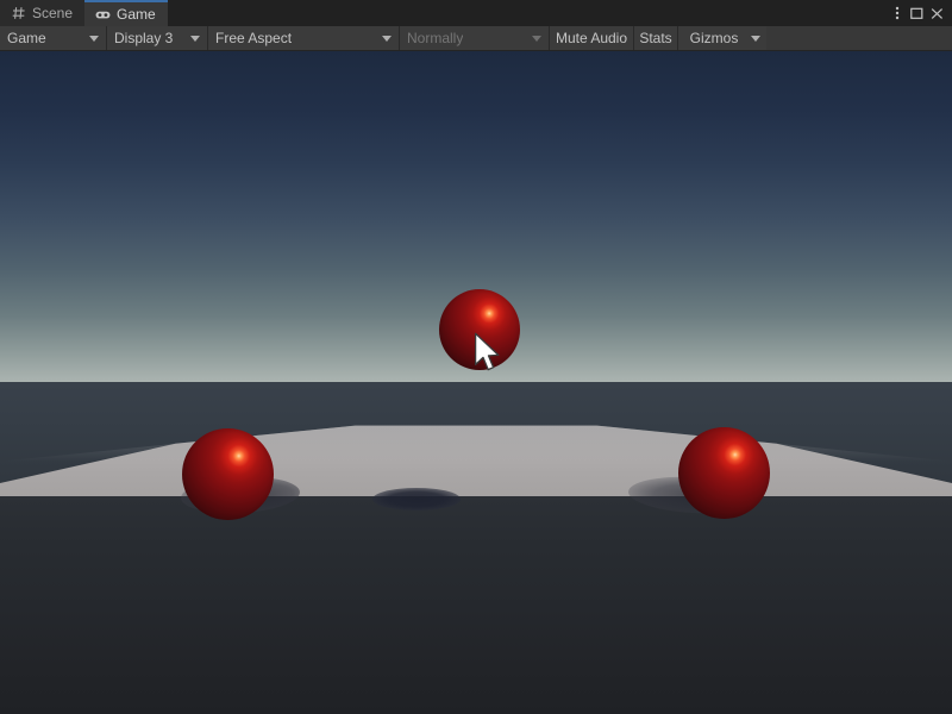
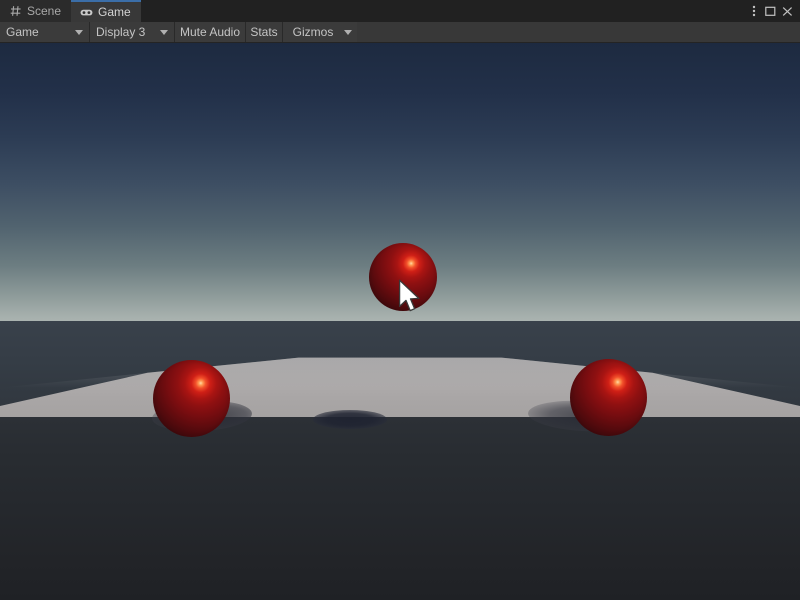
  Scene
  Game
  Game
  Display 3
- Free Aspect
- Normally
  Mute Audio
  Stats
  Gizmos
